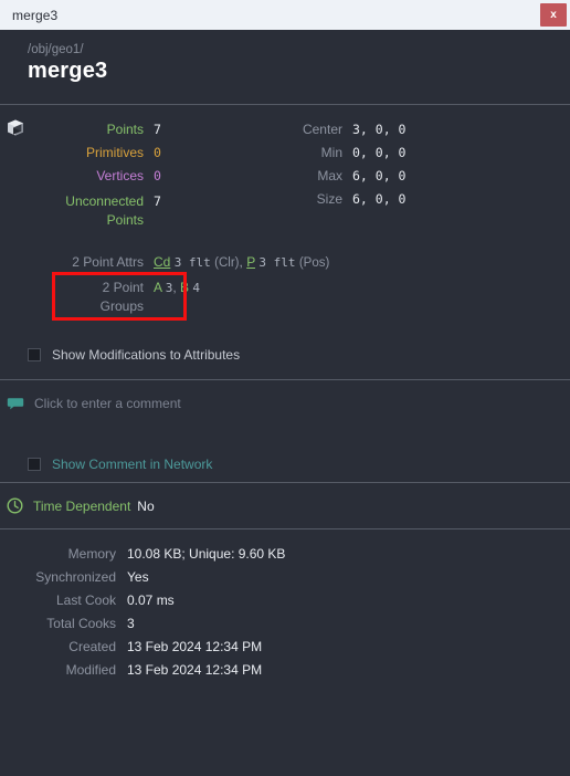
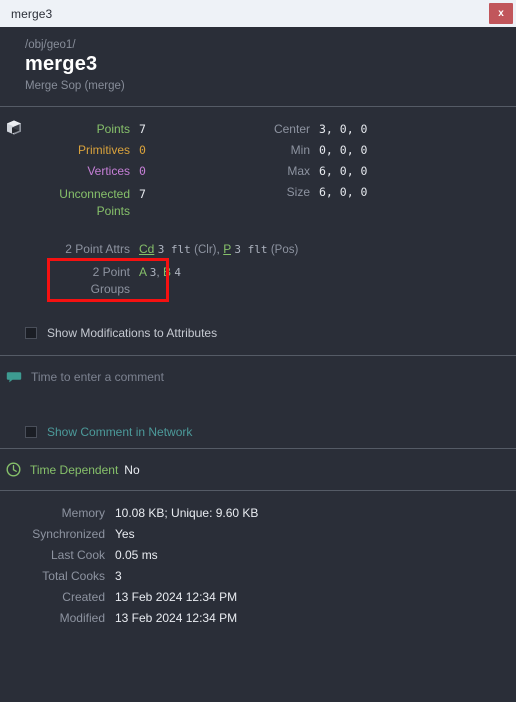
  merge3
  x
  /obj/geo1/
  merge3
+ Merge Sop (merge)
  Points
  7
  Primitives
  0
  Vertices
  0
  Unconnected Points
  7
  Center
  3, 0, 0
  Min
  0, 0, 0
  Max
  6, 0, 0
  Size
  6, 0, 0
  2 Point Attrs
  Cd 3 flt (Clr), P 3 flt (Pos)
  2 Point
  Groups
  A 3, B 4
  Show Modifications to Attributes
- Click to enter a comment
+ Time to enter a comment
  Show Comment in Network
  Time Dependent
  No
  Memory
  10.08 KB; Unique: 9.60 KB
  Synchronized
  Yes
  Last Cook
- 0.07 ms
+ 0.05 ms
  Total Cooks
  3
  Created
  13 Feb 2024 12:34 PM
  Modified
  13 Feb 2024 12:34 PM
